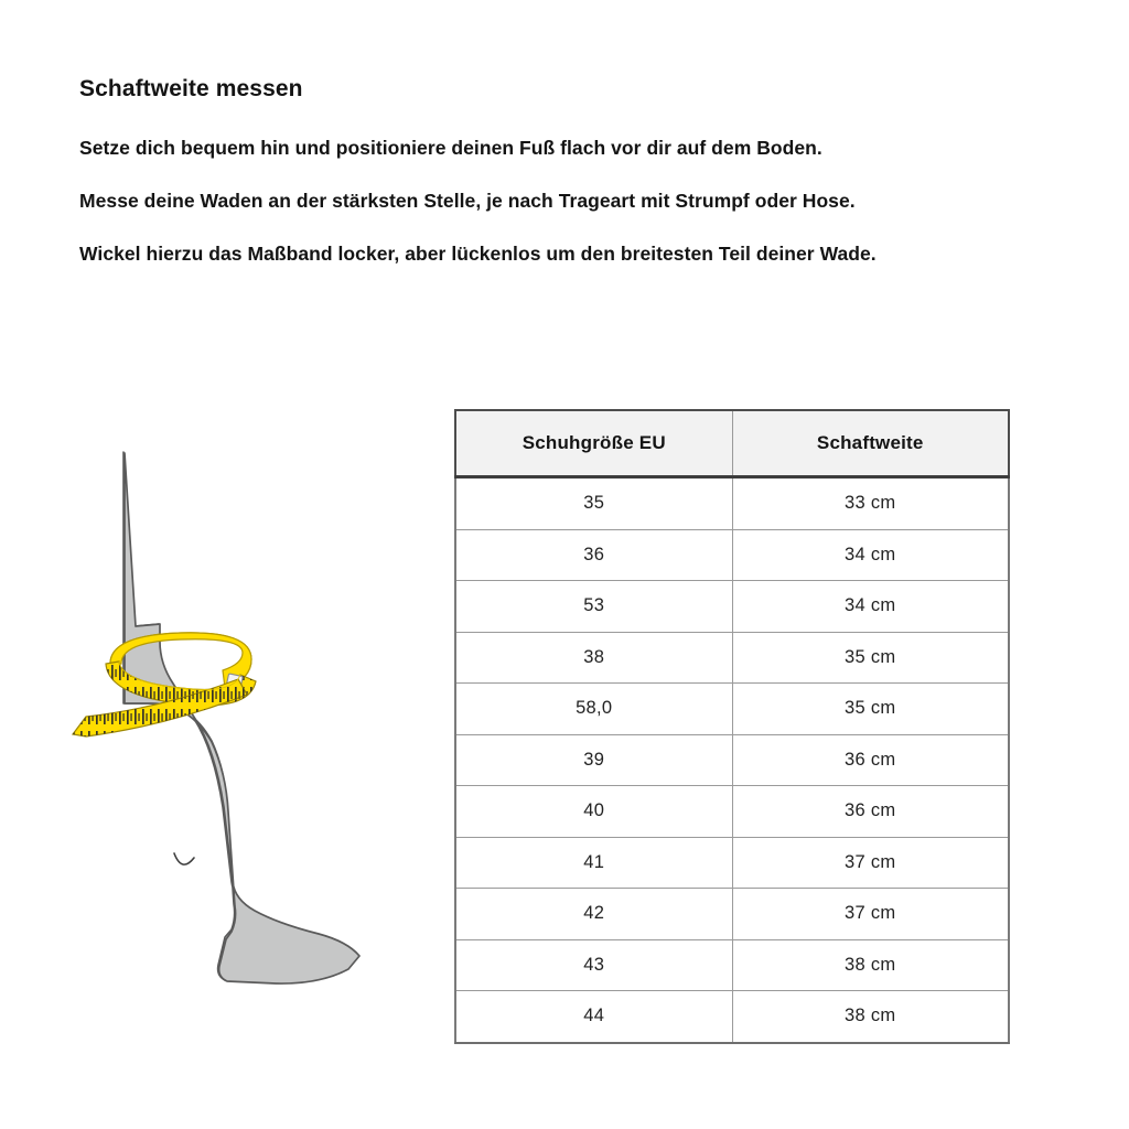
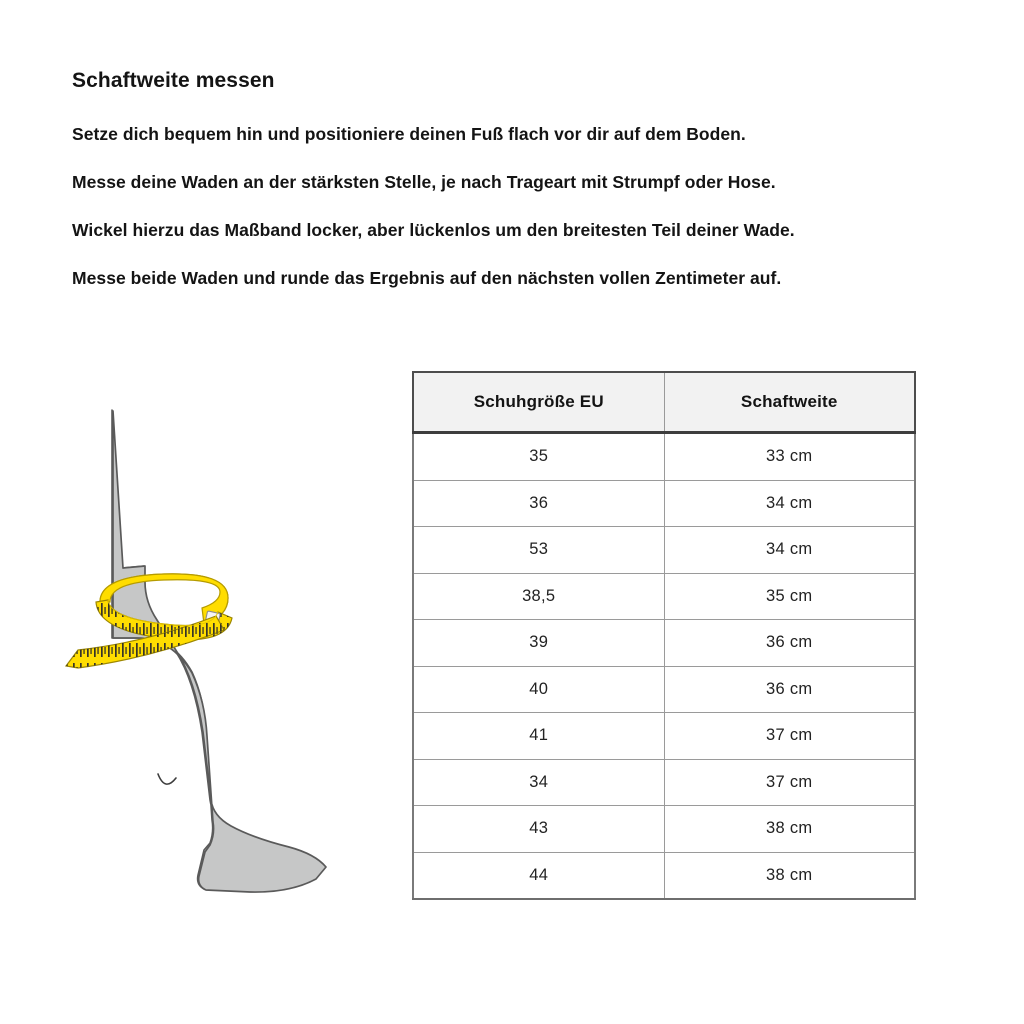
  Schaftweite messen
  Setze dich bequem hin und positioniere deinen Fuß flach vor dir auf dem Boden.
  Messe deine Waden an der stärksten Stelle, je nach Trageart mit Strumpf oder Hose.
  Wickel hierzu das Maßband locker, aber lückenlos um den breitesten Teil deiner Wade.
+ Messe beide Waden und runde das Ergebnis auf den nächsten vollen Zentimeter auf.
  Schuhgröße EU	Schaftweite
  35	33 cm
  36	34 cm
  53	34 cm
- 38	35 cm
- 58,0	35 cm
+ 38,5	35 cm
  39	36 cm
  40	36 cm
  41	37 cm
- 42	37 cm
+ 34	37 cm
  43	38 cm
  44	38 cm
